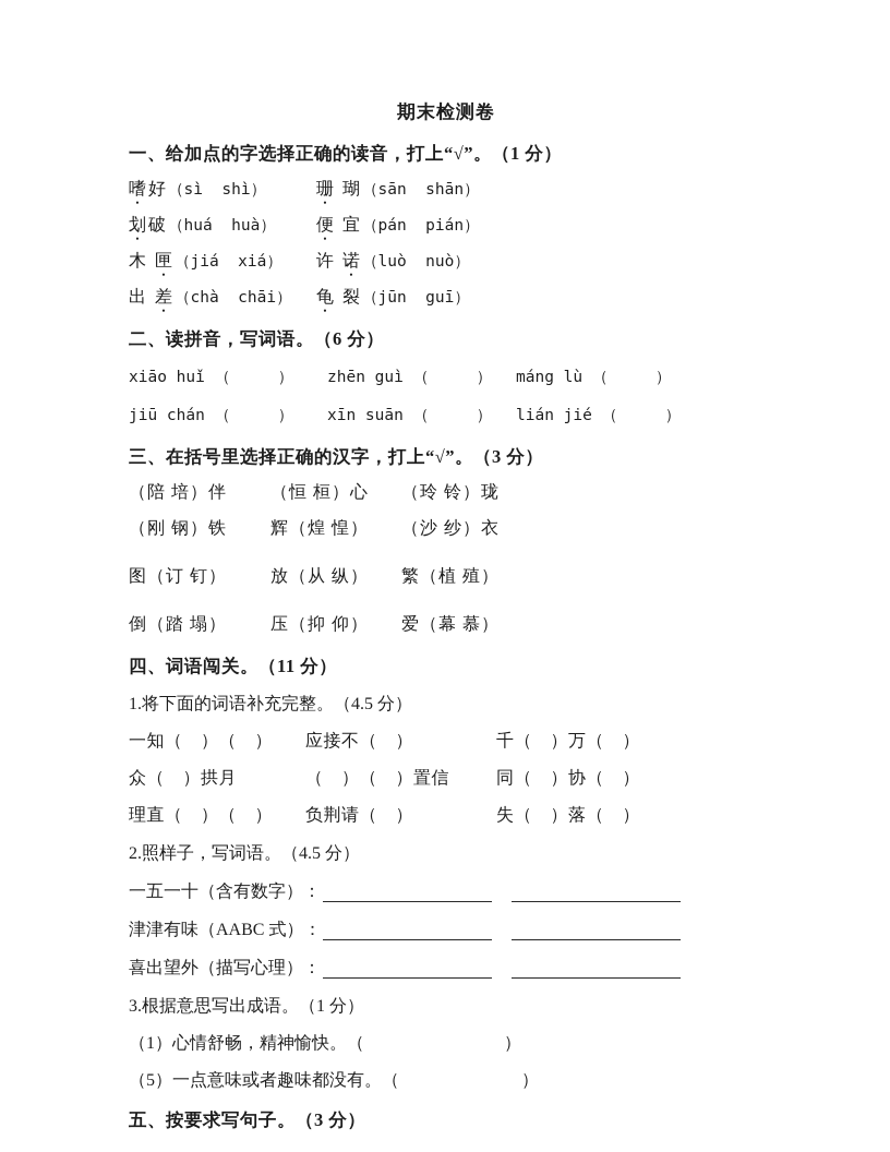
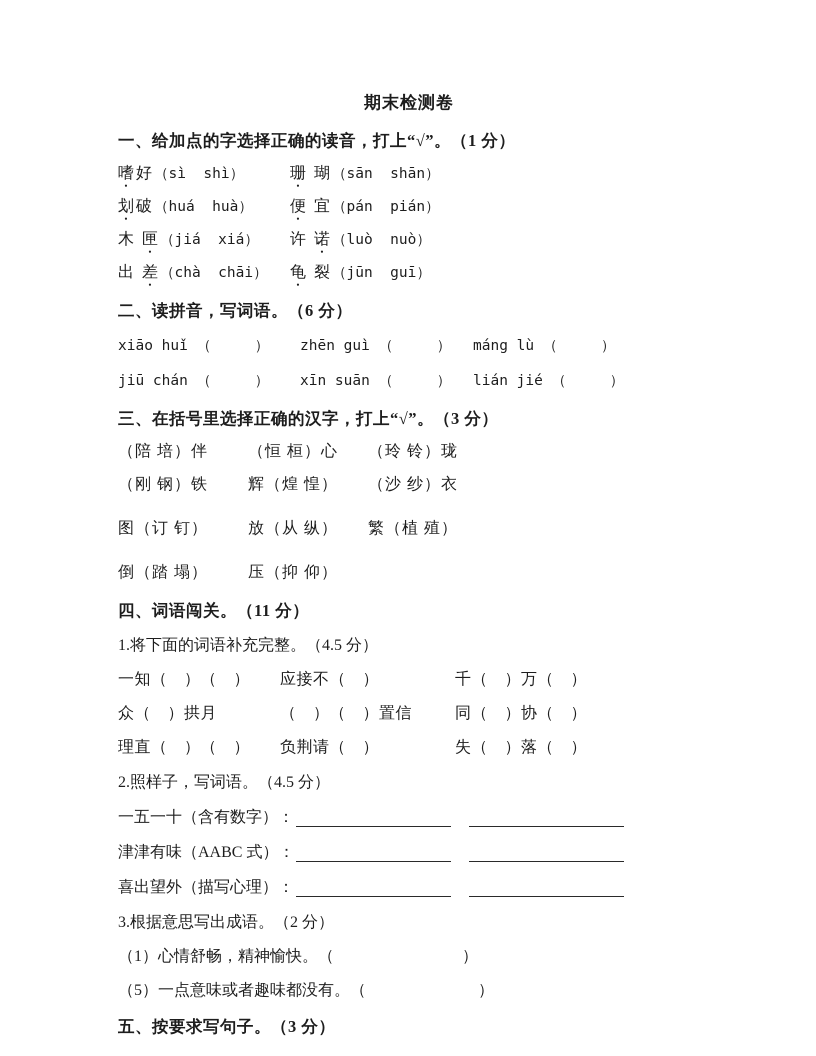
  期末检测卷
  一、给加点的字选择正确的读音，打上“√”。（1 分）
  嗜好（sì shì）
  珊 瑚（sān shān）
  划破（huá huà）
  便 宜（pán pián）
  木 匣（jiá xiá）
  许 诺（luò nuò）
  出 差（chà chāi）
  龟 裂（jūn guī）
  二、读拼音，写词语。（6 分）
  xiāo huǐ （ ）
  zhēn guì （ ）
  máng lù （ ）
  jiū chán （ ）
  xīn suān （ ）
  lián jié （ ）
  三、在括号里选择正确的汉字，打上“√”。（3 分）
  （陪 培）伴
  （恒 桓）心
  （玲 铃）珑
  （刚 钢）铁
  辉（煌 惶）
  （沙 纱）衣
  图（订 钉）
  放（从 纵）
  繁（植 殖）
  倒（踏 塌）
  压（抑 仰）
- 爱（幕 慕）
  四、词语闯关。（11 分）
  1.将下面的词语补充完整。（4.5 分）
  一知（ ）（ ）
  应接不（ ）
  千（ ）万（ ）
  众（ ）拱月
  （ ）（ ）置信
  同（ ）协（ ）
  理直（ ）（ ）
  负荆请（ ）
  失（ ）落（ ）
  2.照样子，写词语。（4.5 分）
  一五一十（含有数字）：
  津津有味（AABC 式）：
  喜出望外（描写心理）：
- 3.根据意思写出成语。（1 分）
+ 3.根据意思写出成语。（2 分）
  （1）心情舒畅，精神愉快。（ ）
  （5）一点意味或者趣味都没有。（ ）
  五、按要求写句子。（3 分）
